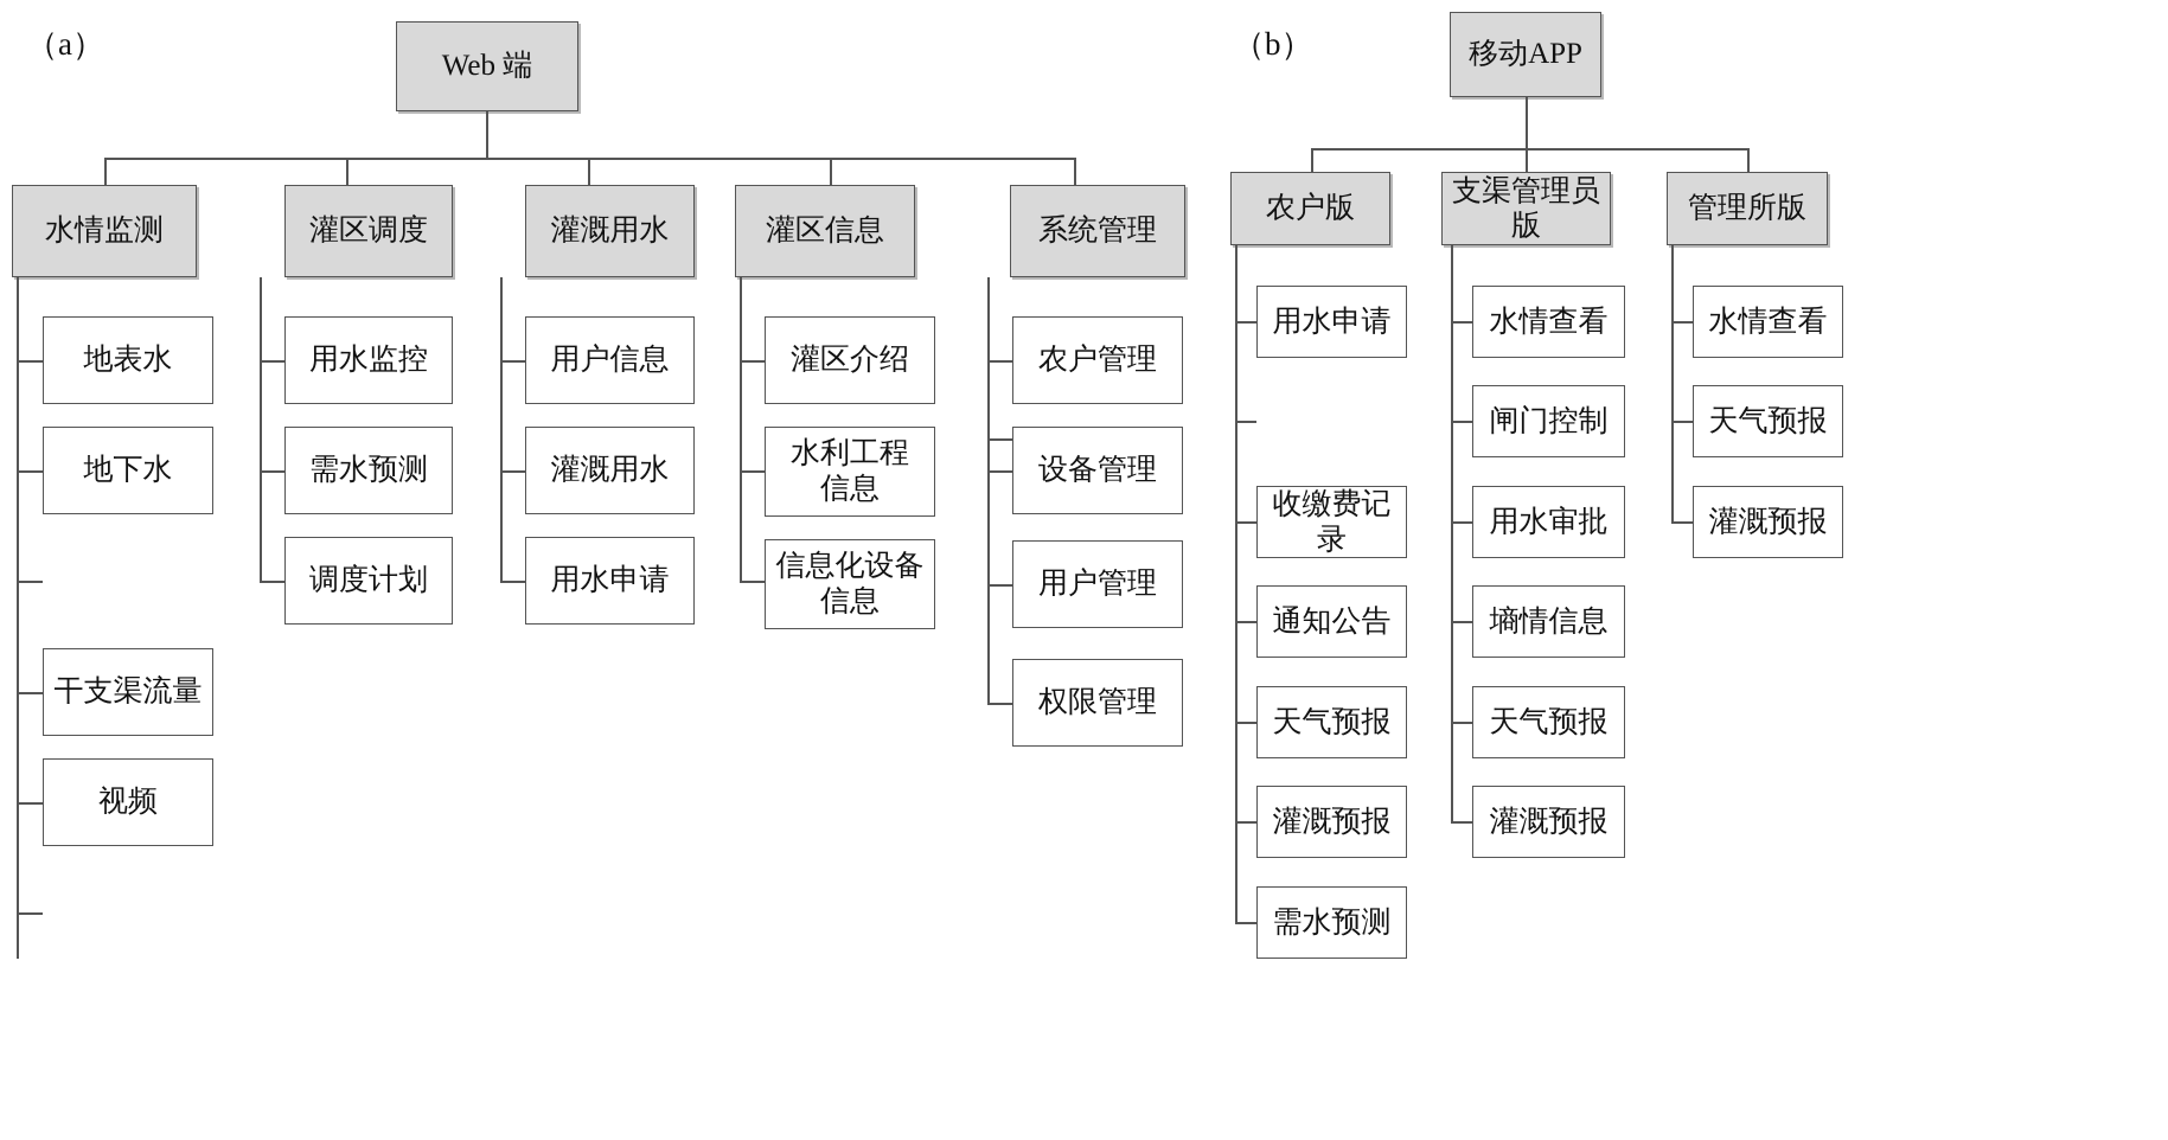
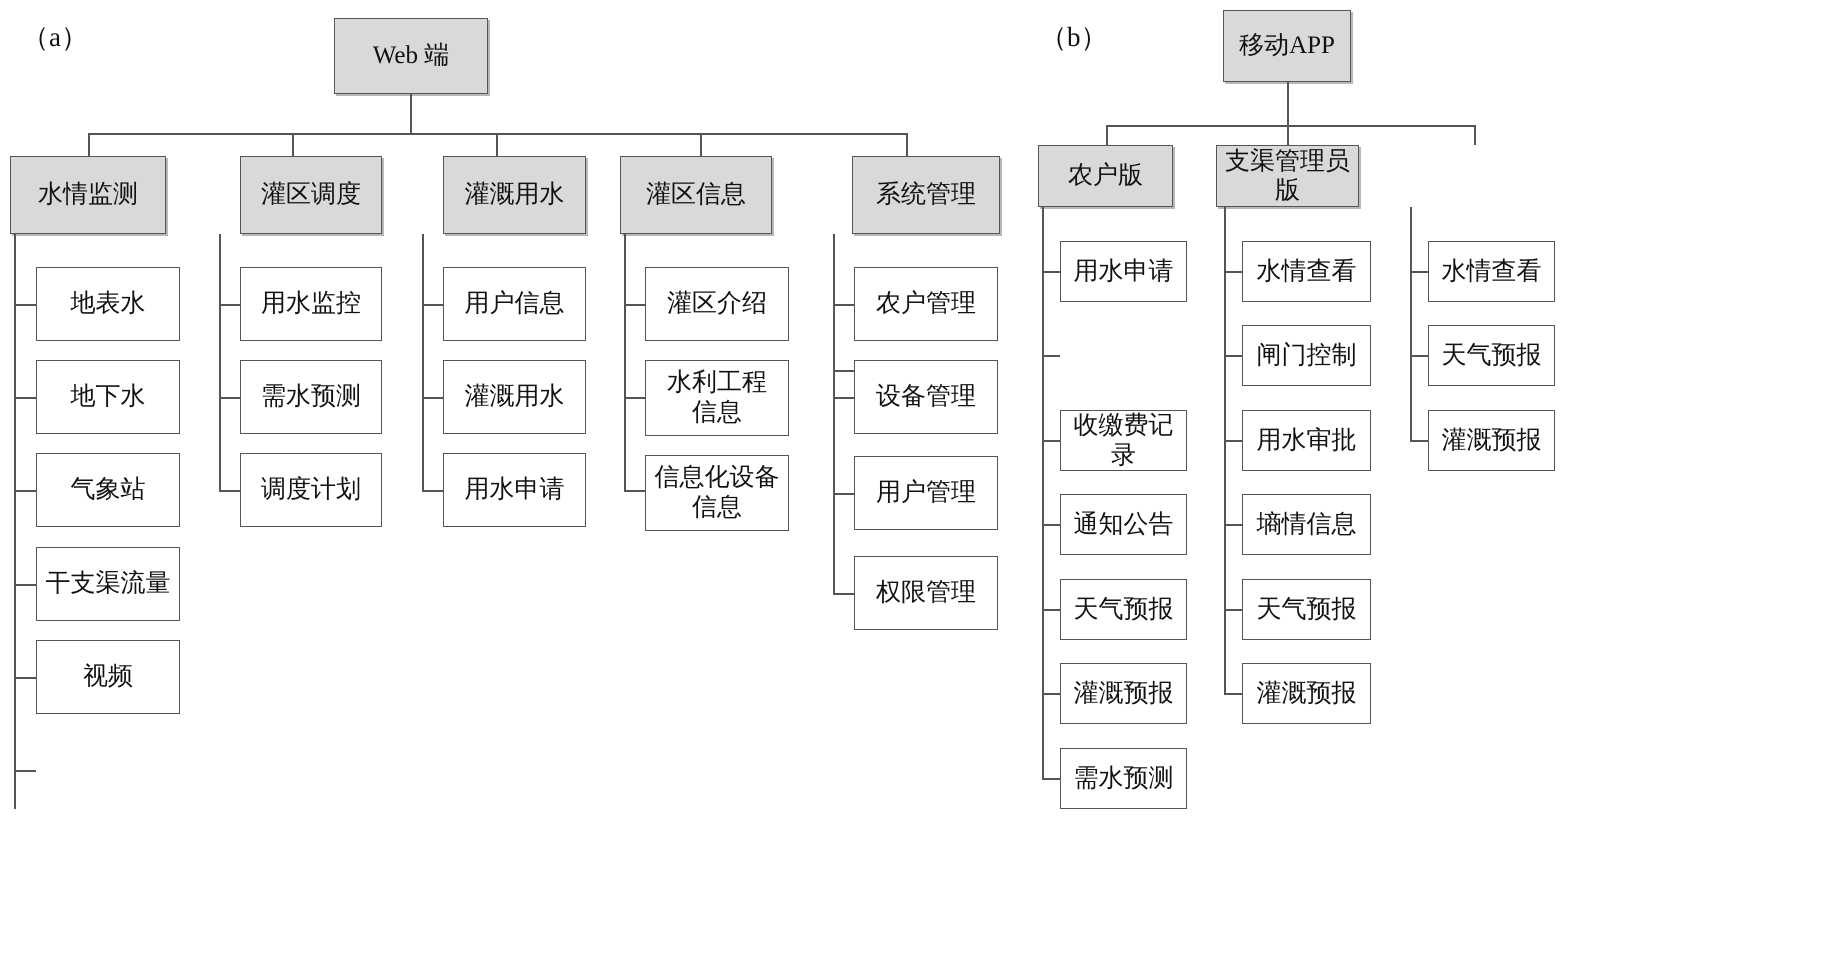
  （a）
  Web 端
  水情监测
  灌区调度
  灌溉用水
  灌区信息
  系统管理
  地表水
  地下水
+ 气象站
  干支渠流量
  视频
  用水监控
  需水预测
  调度计划
  用户信息
  灌溉用水
  用水申请
  灌区介绍
  水利工程
  信息
  信息化设备
  信息
  农户管理
  设备管理
  用户管理
  权限管理
  （b）
  移动APP
  农户版
  支渠管理员版
- 管理所版
  用水申请
  收缴费记录
  通知公告
  天气预报
  灌溉预报
  需水预测
  水情查看
  闸门控制
  用水审批
  墒情信息
  天气预报
  灌溉预报
  水情查看
  天气预报
  灌溉预报
